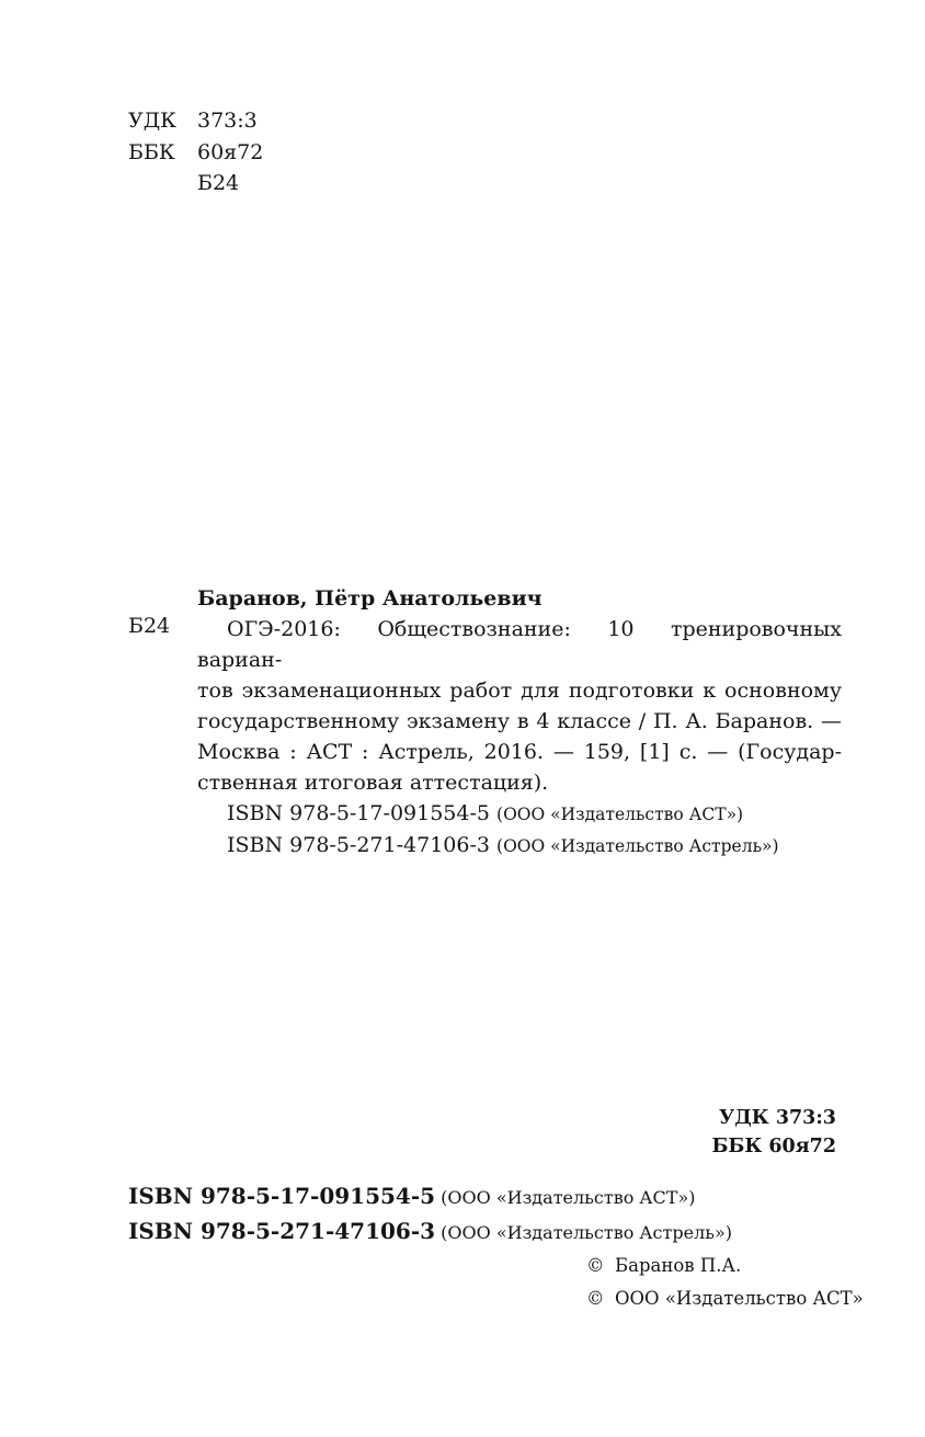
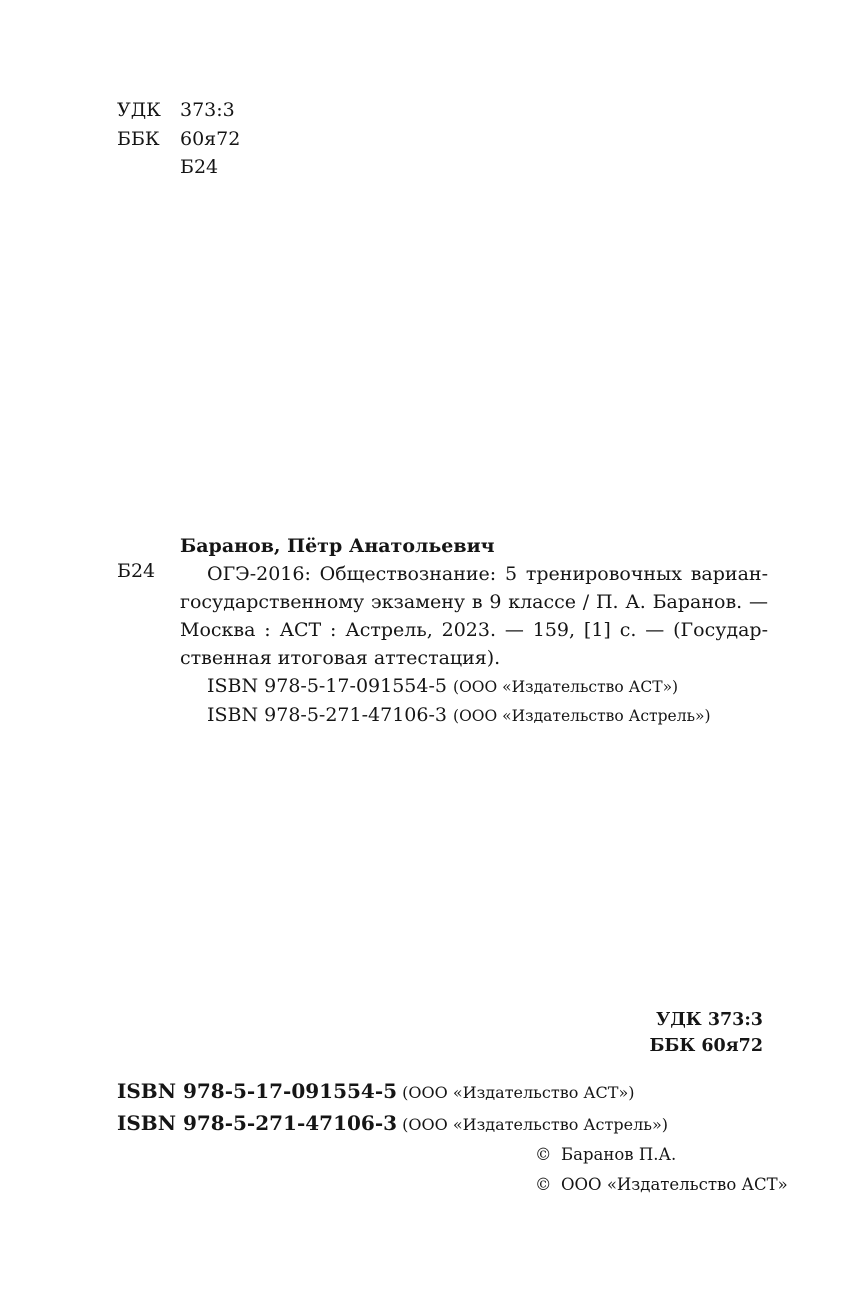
  УДК 373:3
  ББК 60я72
  Б24
  Б24
  Баранов, Пётр Анатольевич
- ОГЭ-2016: Обществознание: 10 тренировочных вариан-
+ ОГЭ-2016: Обществознание: 5 тренировочных вариан-
- тов экзаменационных работ для подготовки к основному
- государственному экзамену в 4 классе / П. А. Баранов. —
+ государственному экзамену в 9 классе / П. А. Баранов. —
- Москва : АСТ : Астрель, 2016. — 159, [1] с. — (Государ-
+ Москва : АСТ : Астрель, 2023. — 159, [1] с. — (Государ-
  ственная итоговая аттестация).
  ISBN 978-5-17-091554-5 (ООО «Издательство АСТ»)
  ISBN 978-5-271-47106-3 (ООО «Издательство Астрель»)
  УДК 373:3
  ББК 60я72
  ISBN 978-5-17-091554-5 (ООО «Издательство АСТ»)
  ISBN 978-5-271-47106-3 (ООО «Издательство Астрель»)
  ©
  Баранов П.А.
  ©
  ООО «Издательство АСТ»
